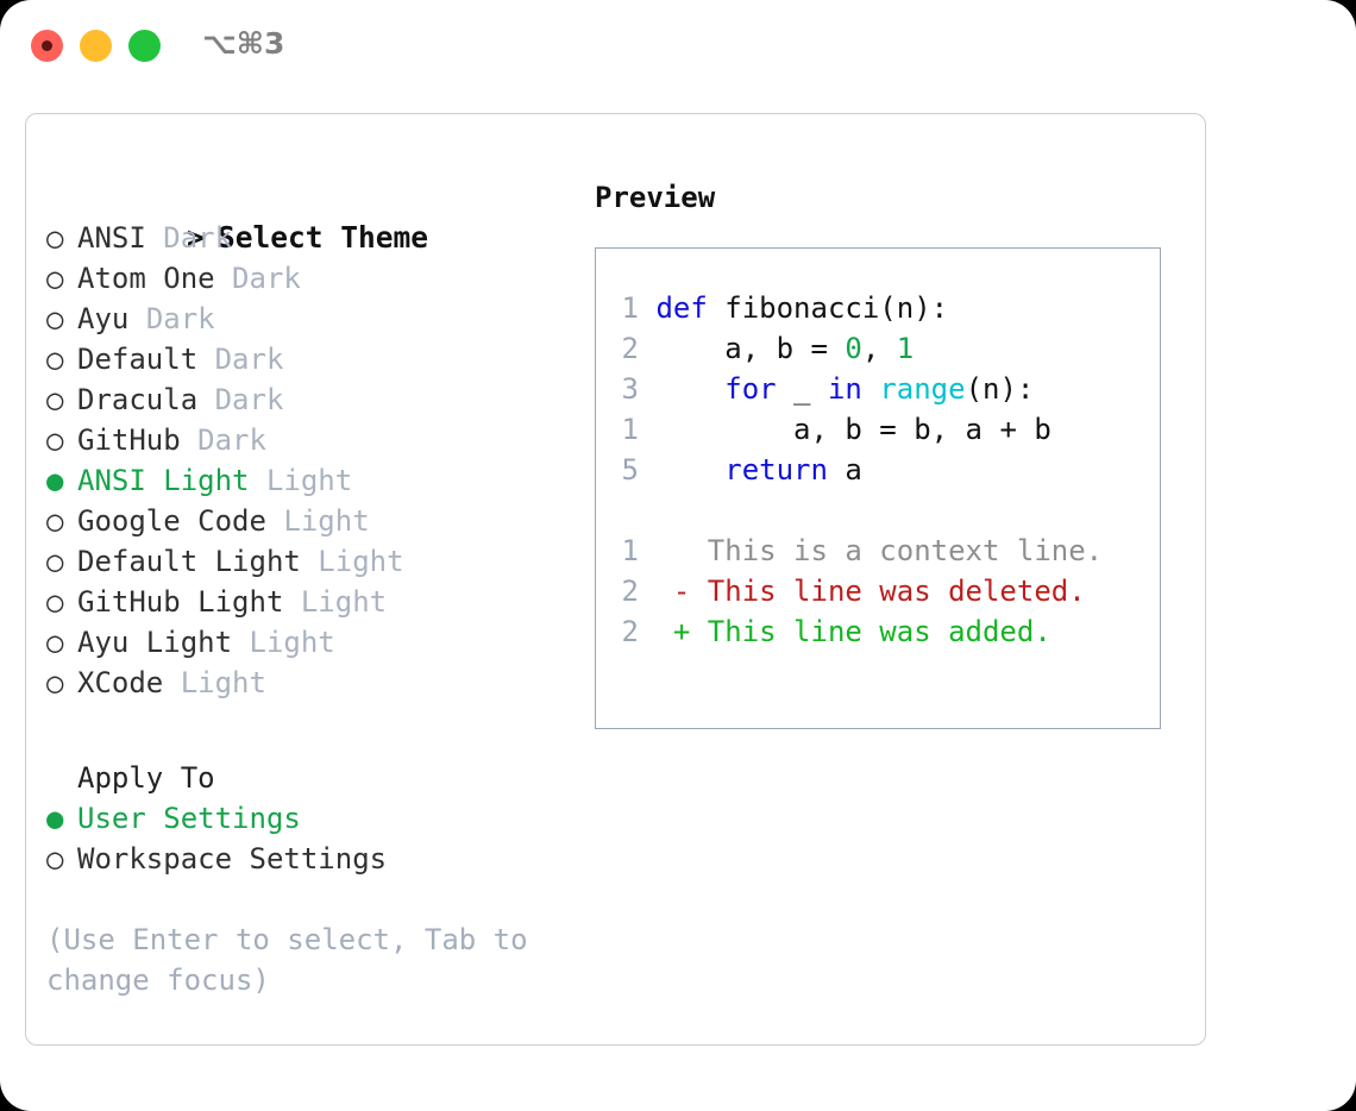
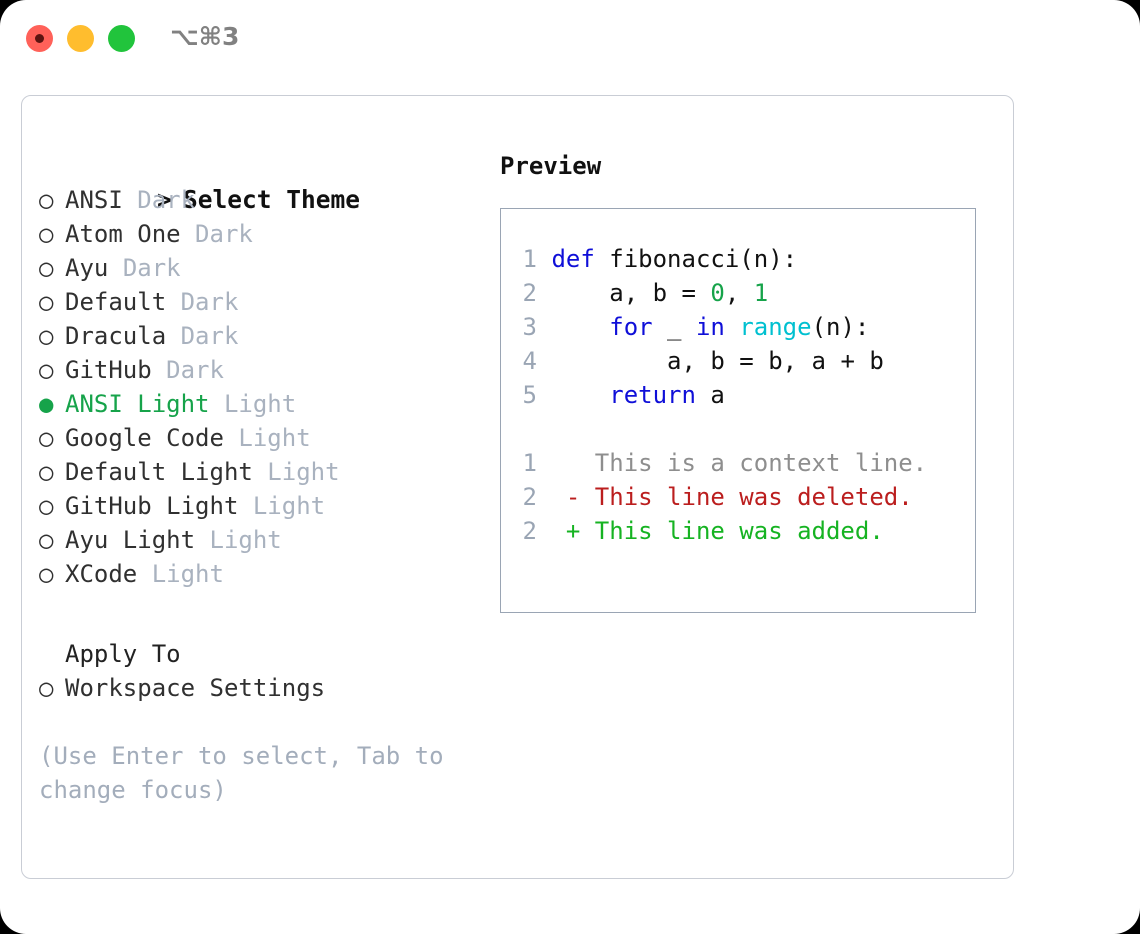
  ⌥⌘3
  > Select Theme
  ○ ANSI Dark
  ○ Atom One Dark
  ○ Ayu Dark
  ○ Default Dark
  ○ Dracula Dark
  ○ GitHub Dark
  ● ANSI Light Light
  ○ Google Code Light
  ○ Default Light Light
  ○ GitHub Light Light
  ○ Ayu Light Light
  ○ XCode Light
  Apply To
- ● User Settings
  ○ Workspace Settings
  (Use Enter to select, Tab to change focus)
  Preview
  1 def fibonacci(n):
  2 a, b = 0, 1
  3 for _ in range(n):
- 1 a, b = b, a + b
+ 4 a, b = b, a + b
  5 return a
  1 This is a context line.
  2 - This line was deleted.
  2 + This line was added.
